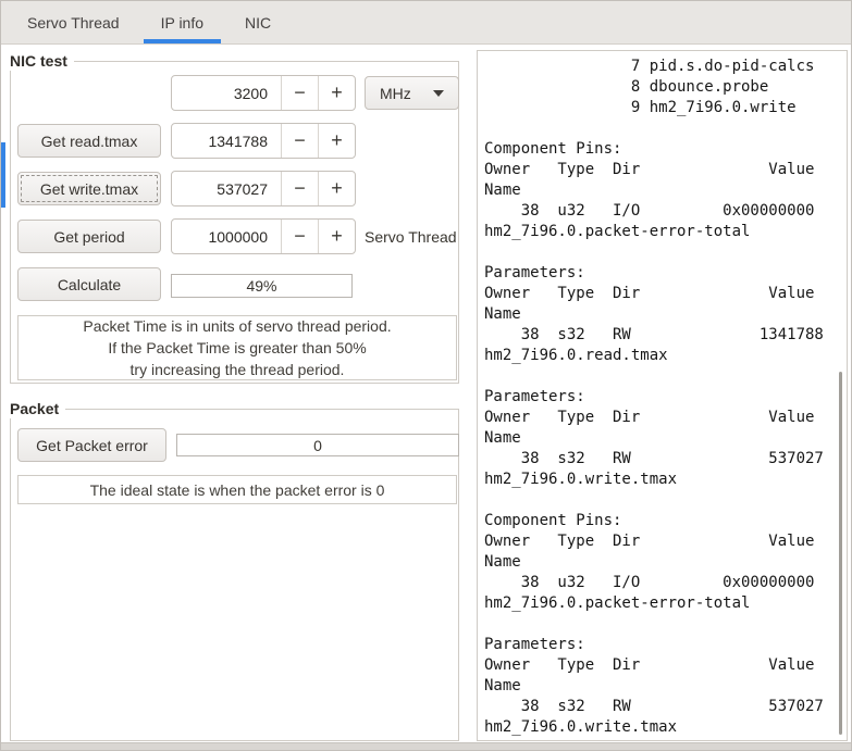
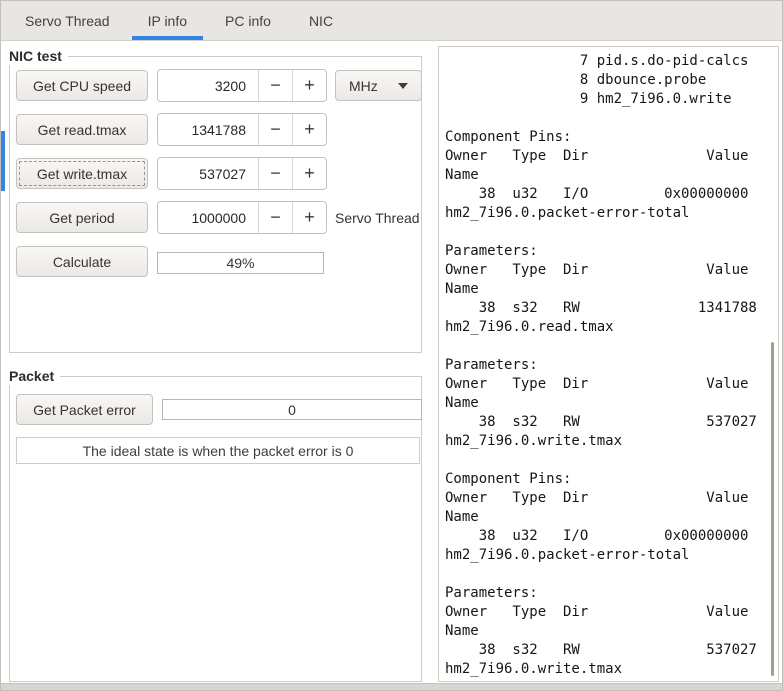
  Servo Thread
  IP info
+ PC info
  NIC
  NIC test
+ Get CPU speed
  3200
  −
  +
  MHz
  Get read.tmax
  1341788
  −
  +
  Get write.tmax
  537027
  −
  +
  Get period
  1000000
  −
  +
  Servo Thread
  Calculate
  49%
- Packet Time is in units of servo thread period.
- If the Packet Time is greater than 50%
- try increasing the thread period.
  Packet
  Get Packet error
  0
  The ideal state is when the packet error is 0
  7 pid.s.do-pid-calcs
  8 dbounce.probe
  9 hm2_7i96.0.write
  Component Pins:
  Owner Type Dir Value
  Name
  38 u32 I/O 0x00000000
  hm2_7i96.0.packet-error-total
  Parameters:
  Owner Type Dir Value
  Name
  38 s32 RW 1341788
  hm2_7i96.0.read.tmax
  Parameters:
  Owner Type Dir Value
  Name
  38 s32 RW 537027
  hm2_7i96.0.write.tmax
  Component Pins:
  Owner Type Dir Value
  Name
  38 u32 I/O 0x00000000
  hm2_7i96.0.packet-error-total
  Parameters:
  Owner Type Dir Value
  Name
  38 s32 RW 537027
  hm2_7i96.0.write.tmax
